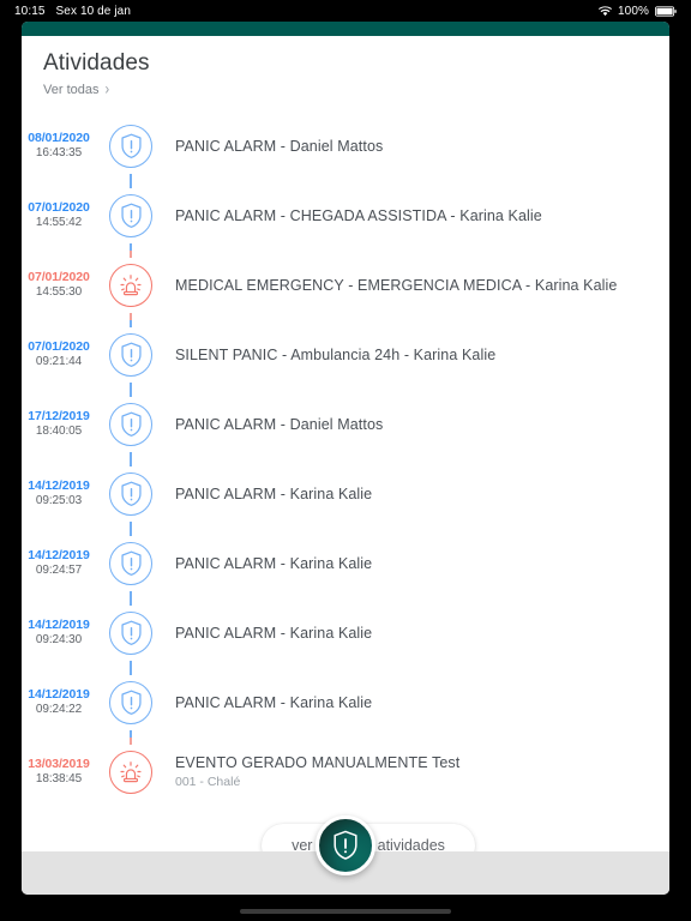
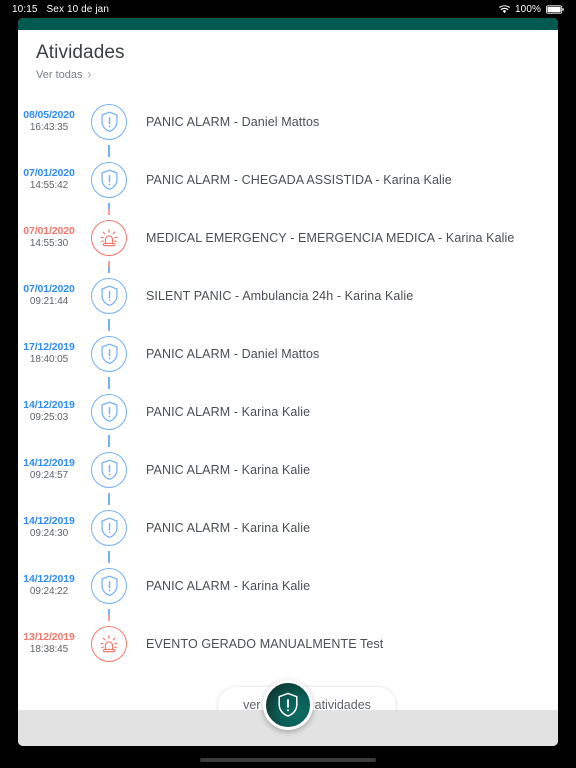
  10:15
  Sex 10 de jan
  100%
  Atividades
  Ver todas
  ›
- 08/01/2020
+ 08/05/2020
  16:43:35
  PANIC ALARM - Daniel Mattos
  07/01/2020
  14:55:42
  PANIC ALARM - CHEGADA ASSISTIDA - Karina Kalie
  07/01/2020
  14:55:30
  MEDICAL EMERGENCY - EMERGENCIA MEDICA - Karina Kalie
  07/01/2020
  09:21:44
  SILENT PANIC - Ambulancia 24h - Karina Kalie
  17/12/2019
  18:40:05
  PANIC ALARM - Daniel Mattos
  14/12/2019
  09:25:03
  PANIC ALARM - Karina Kalie
  14/12/2019
  09:24:57
  PANIC ALARM - Karina Kalie
  14/12/2019
  09:24:30
  PANIC ALARM - Karina Kalie
  14/12/2019
  09:24:22
  PANIC ALARM - Karina Kalie
- 13/03/2019
+ 13/12/2019
  18:38:45
  EVENTO GERADO MANUALMENTE Test
- 001 - Chalé
